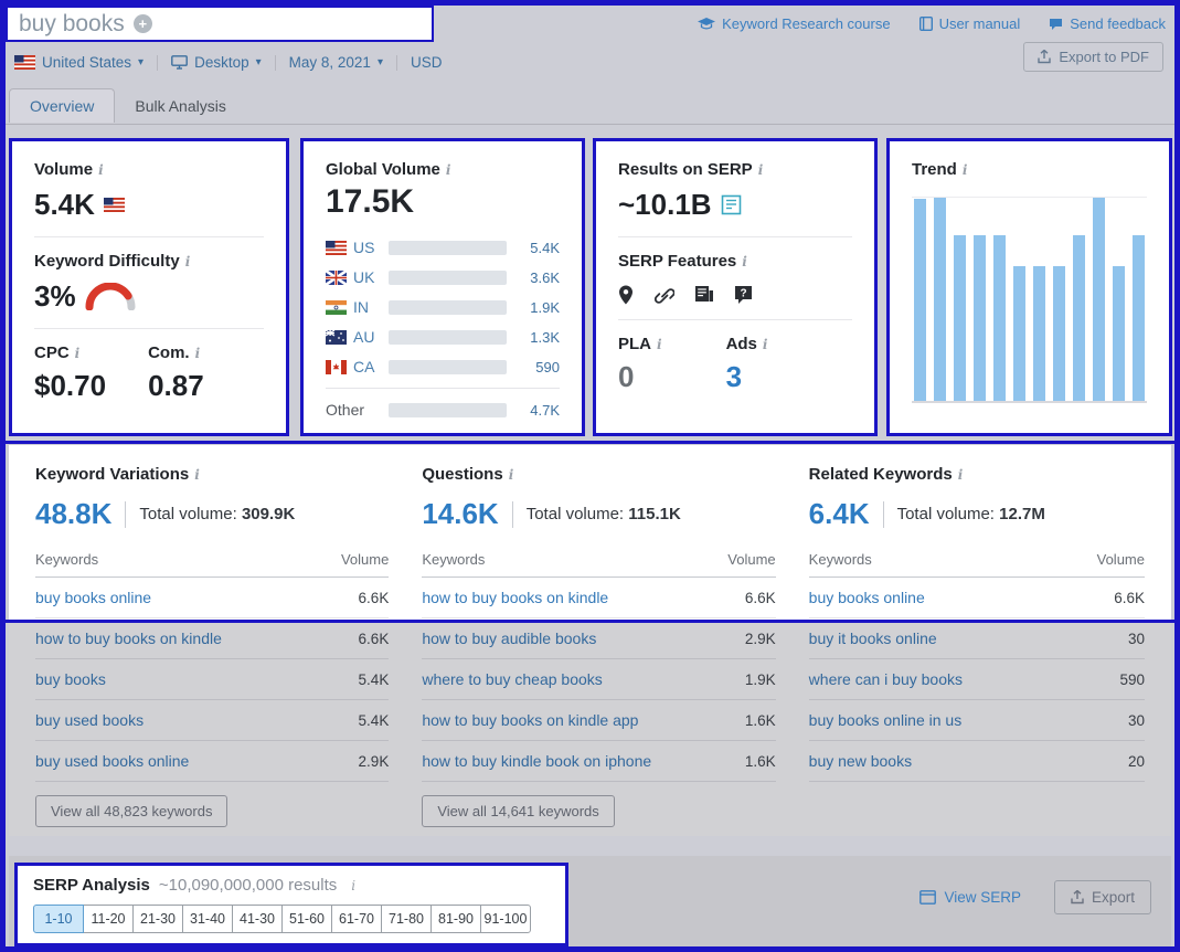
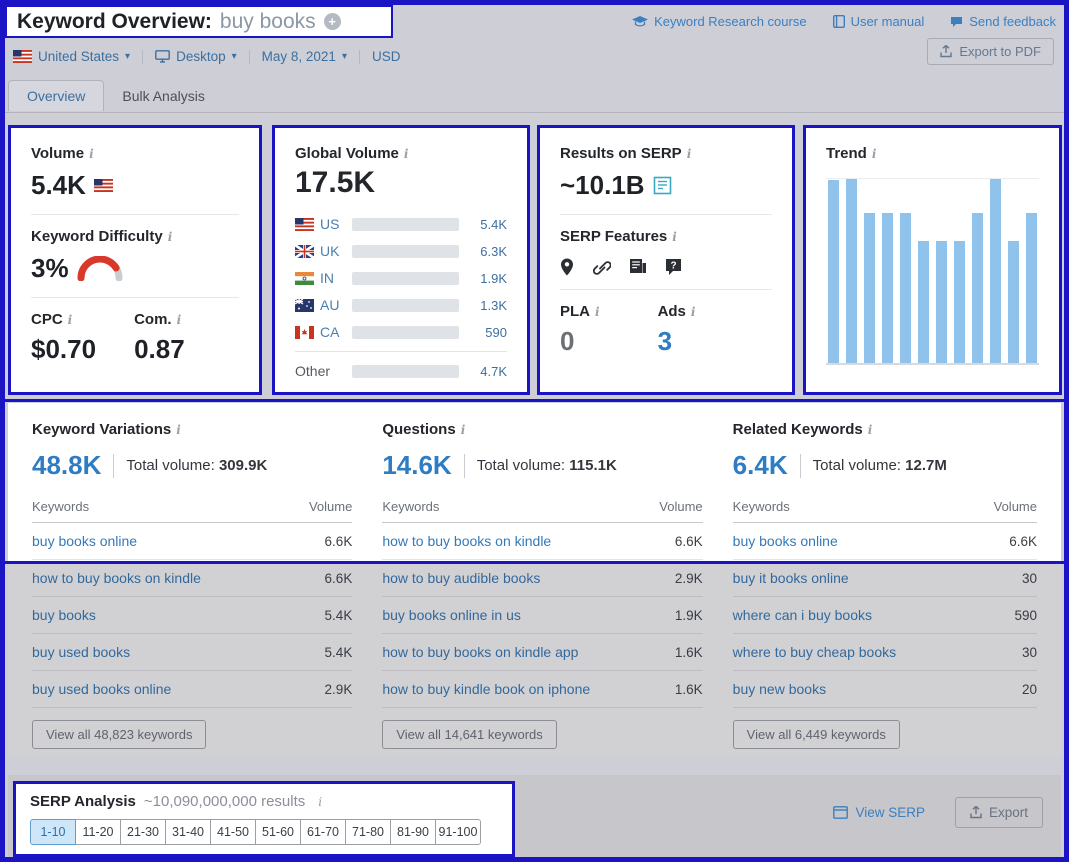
+ Keyword Overview:
  buy books
  +
  Keyword Research course
  User manual
  Send feedback
  Export to PDF
  United States
  ▾
  Desktop
  ▾
  May 8, 2021
  ▾
  USD
  Overview
  Bulk Analysis
  Volume
  i
  5.4K
  Keyword Difficulty
  i
  3%
  CPC
  i
  $0.70
  Com.
  i
  0.87
  Global Volume
  i
  17.5K
  US
  5.4K
  UK
- 3.6K
+ 6.3K
  IN
  1.9K
  AU
  1.3K
  CA
  590
  Other
  4.7K
  Results on SERP
  i
  ~10.1B
  SERP Features
  i
  ?
  PLA
  i
  0
  Ads
  i
  3
  Trend
  i
  Keyword Variations
  i
  48.8K
  Total volume: 309.9K
  Keywords
  Volume
  buy books online
  6.6K
  how to buy books on kindle
  6.6K
  buy books
  5.4K
  buy used books
  5.4K
  buy used books online
  2.9K
  View all 48,823 keywords
  Questions
  i
  14.6K
  Total volume: 115.1K
  Keywords
  Volume
  how to buy books on kindle
  6.6K
  how to buy audible books
  2.9K
- where to buy cheap books
+ buy books online in us
  1.9K
  how to buy books on kindle app
  1.6K
  how to buy kindle book on iphone
  1.6K
  View all 14,641 keywords
  Related Keywords
  i
  6.4K
  Total volume: 12.7M
  Keywords
  Volume
  buy books online
  6.6K
  buy it books online
  30
  where can i buy books
  590
- buy books online in us
+ where to buy cheap books
  30
  buy new books
  20
+ View all 6,449 keywords
  SERP Analysis
  ~10,090,000,000 results
  i
  1-10
  11-20
  21-30
  31-40
- 41-30
+ 41-50
  51-60
  61-70
  71-80
  81-90
  91-100
  View SERP
  Export
